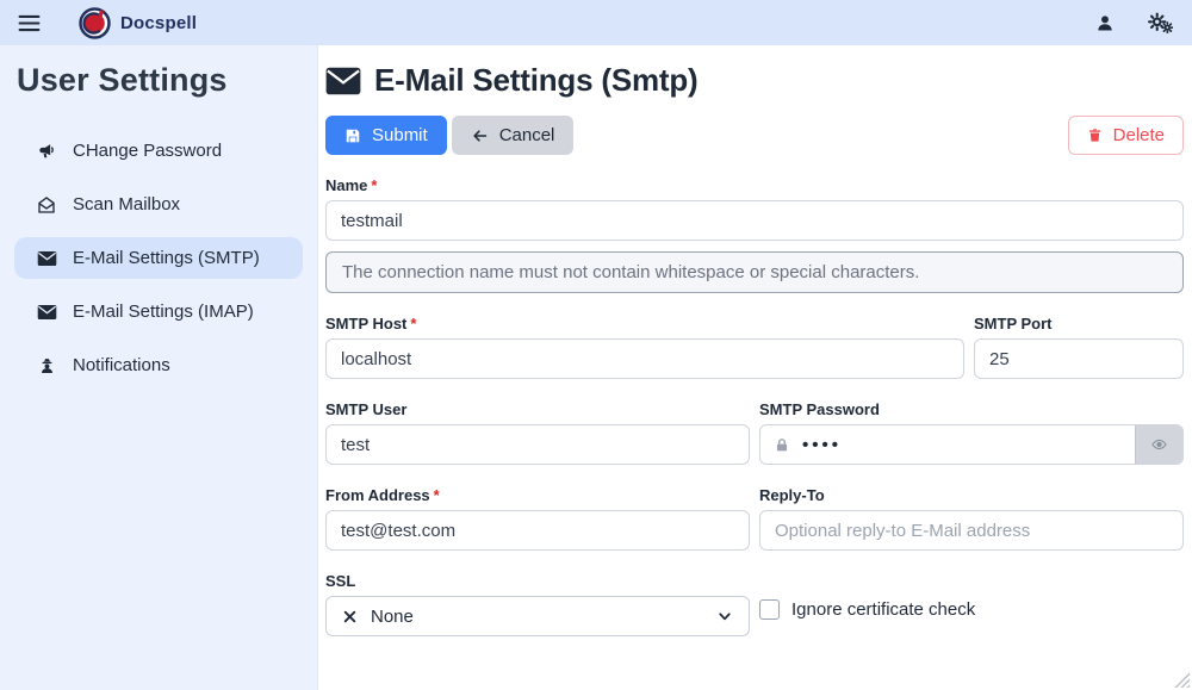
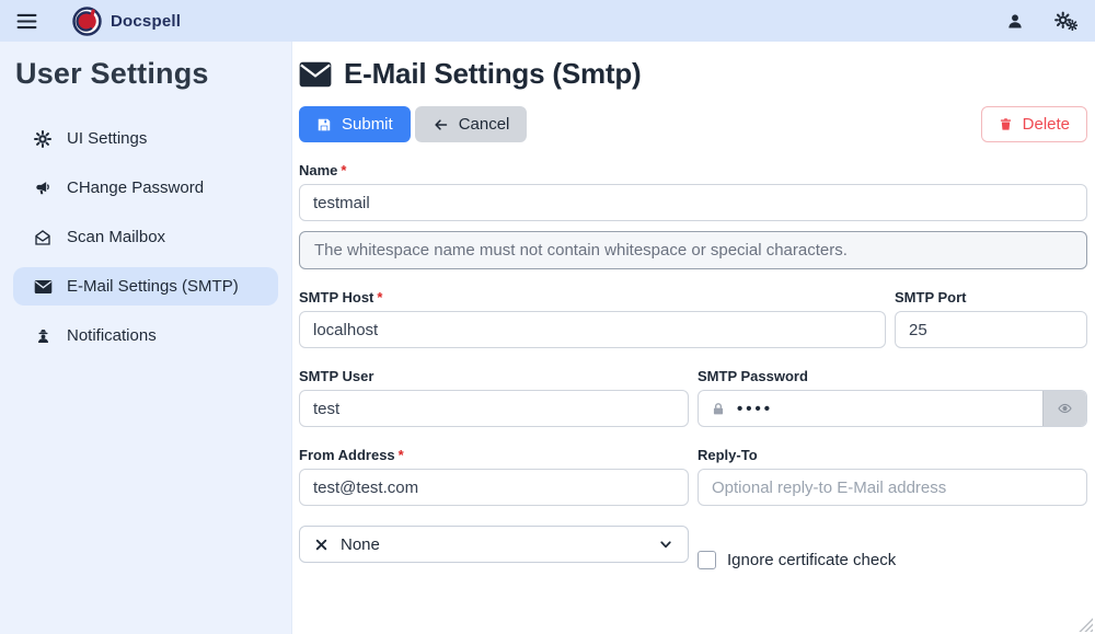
  Docspell
  User Settings
+ UI Settings
  CHange Password
  Scan Mailbox
  E-Mail Settings (SMTP)
- E-Mail Settings (IMAP)
  Notifications
  E-Mail Settings (Smtp)
  Submit
  Cancel
  Delete
  Name *
  testmail
- The connection name must not contain whitespace or special characters.
+ The whitespace name must not contain whitespace or special characters.
  SMTP Host *
  localhost
  SMTP Port
  25
  SMTP User
  test
  SMTP Password
  ••••
  From Address *
  test@test.com
  Reply-To
  Optional reply-to E-Mail address
- SSL
  None
  Ignore certificate check
